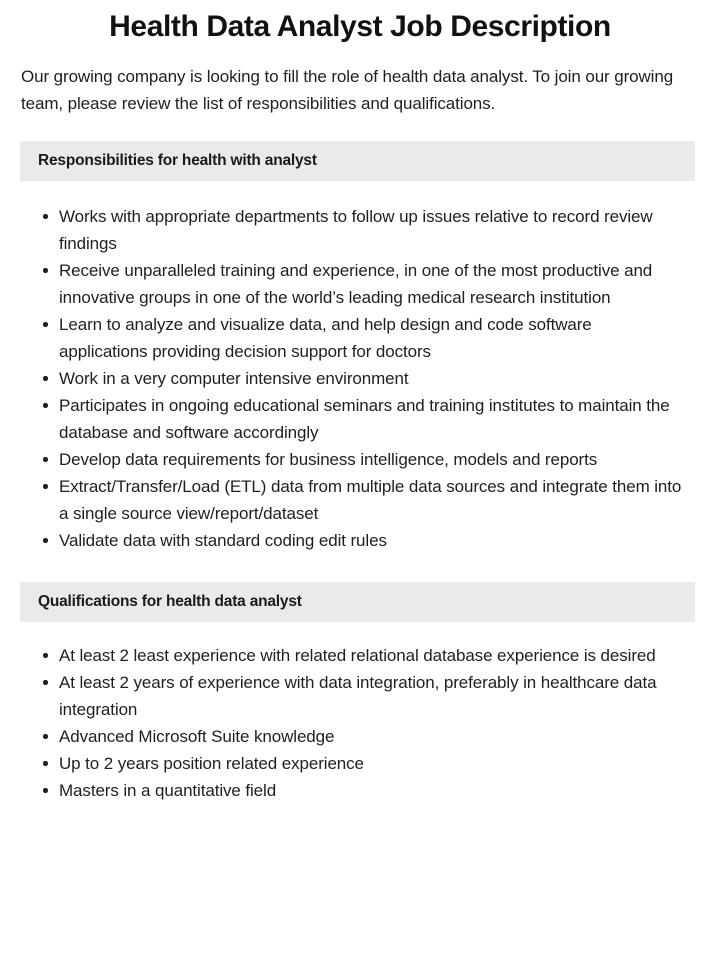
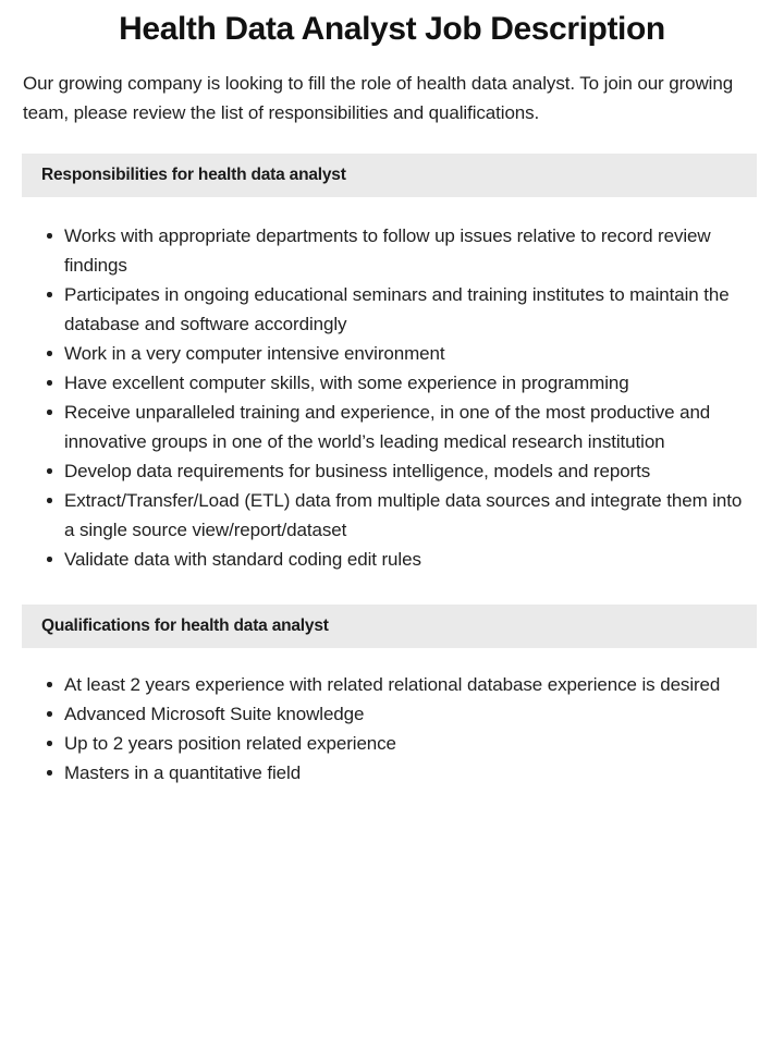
  Health Data Analyst Job Description
  Our growing company is looking to fill the role of health data analyst. To join our growing team, please review the list of responsibilities and qualifications.
- Responsibilities for health with analyst
+ Responsibilities for health data analyst
  Works with appropriate departments to follow up issues relative to record review findings
- Receive unparalleled training and experience, in one of the most productive and innovative groups in one of the world’s leading medical research institution
+ Participates in ongoing educational seminars and training institutes to maintain the database and software accordingly
- Learn to analyze and visualize data, and help design and code software applications providing decision support for doctors
  Work in a very computer intensive environment
+ Have excellent computer skills, with some experience in programming
- Participates in ongoing educational seminars and training institutes to maintain the database and software accordingly
+ Receive unparalleled training and experience, in one of the most productive and innovative groups in one of the world’s leading medical research institution
  Develop data requirements for business intelligence, models and reports
  Extract/Transfer/Load (ETL) data from multiple data sources and integrate them into a single source view/report/dataset
  Validate data with standard coding edit rules
  Qualifications for health data analyst
- At least 2 least experience with related relational database experience is desired
+ At least 2 years experience with related relational database experience is desired
- At least 2 years of experience with data integration, preferably in healthcare data integration
  Advanced Microsoft Suite knowledge
  Up to 2 years position related experience
  Masters in a quantitative field
